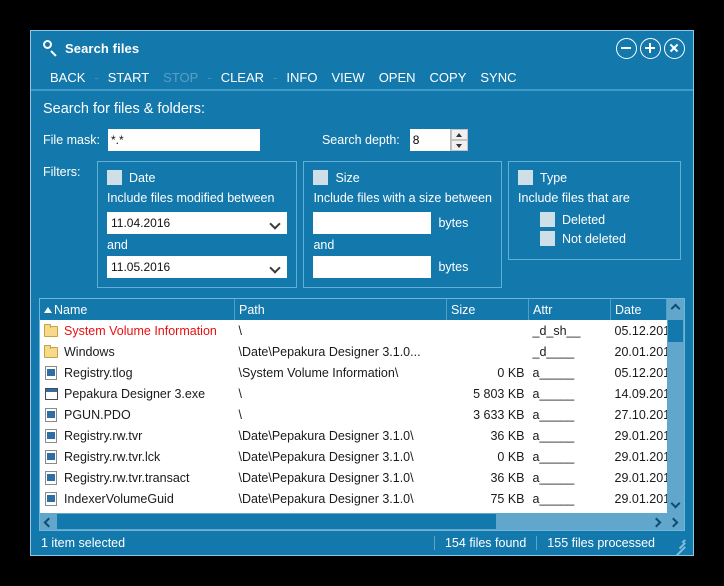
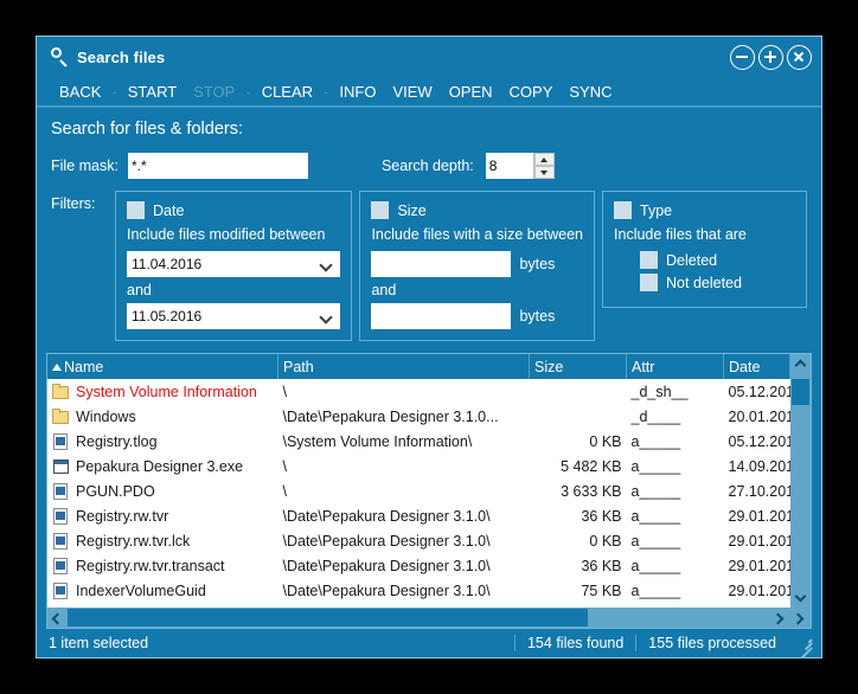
  Search files
  BACK
  -
  START
  STOP
  -
  CLEAR
  -
  INFO
  VIEW
  OPEN
  COPY
  SYNC
  Search for files & folders:
  File mask:
  *.*
  Search depth:
  8
  Filters:
  Date
  Include files modified between
  11.04.2016
  and
  11.05.2016
  Size
  Include files with a size between
  bytes
  and
  bytes
  Type
  Include files that are
  Deleted
  Not deleted
  Name	Path	Size	Attr	Date
  System Volume Information	\		_d_sh__	05.12.20
  Windows	\Date\Pepakura Designer 3.1.0...		_d____	20.01.20
  Registry.tlog	\System Volume Information\	0 KB	a_____	05.12.20
- Pepakura Designer 3.exe	\	5 803 KB	a_____	14.09.20
+ Pepakura Designer 3.exe	\	5 482 KB	a_____	14.09.20
  PGUN.PDO	\	3 633 KB	a_____	27.10.20
  Registry.rw.tvr	\Date\Pepakura Designer 3.1.0\	36 KB	a_____	29.01.20
  Registry.rw.tvr.lck	\Date\Pepakura Designer 3.1.0\	0 KB	a_____	29.01.20
  Registry.rw.tvr.transact	\Date\Pepakura Designer 3.1.0\	36 KB	a_____	29.01.20
  IndexerVolumeGuid	\Date\Pepakura Designer 3.1.0\	75 KB	a_____	29.01.20
  1 item selected
  154 files found
  155 files processed
